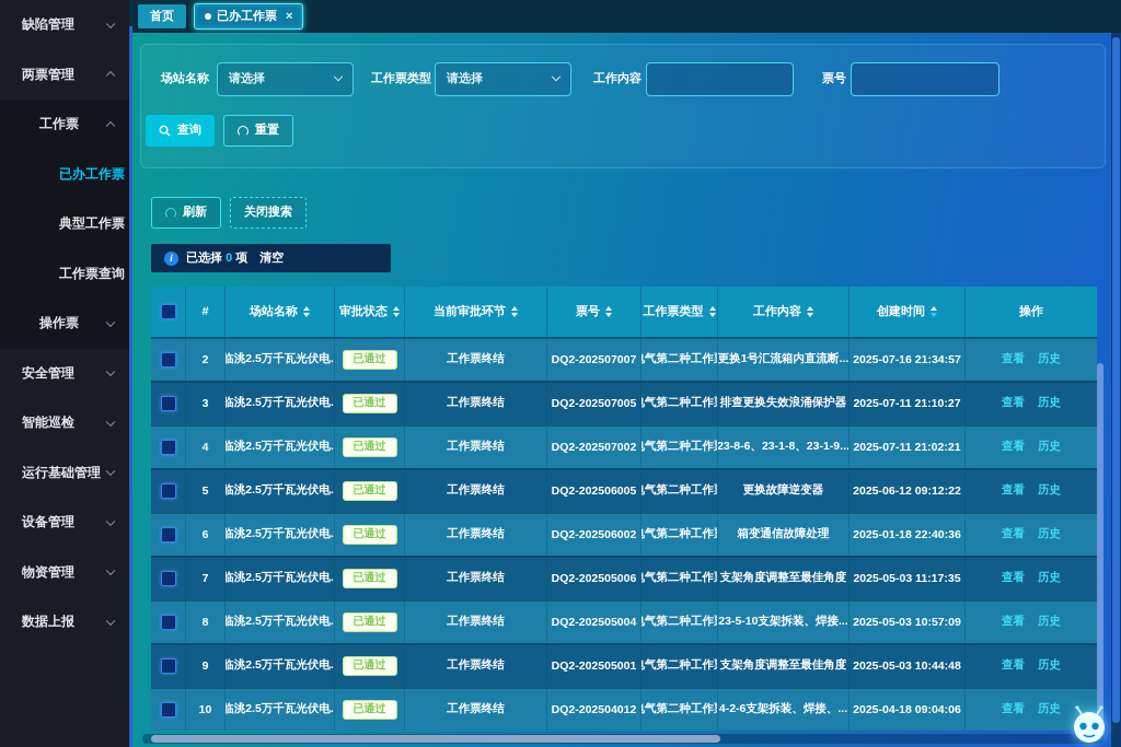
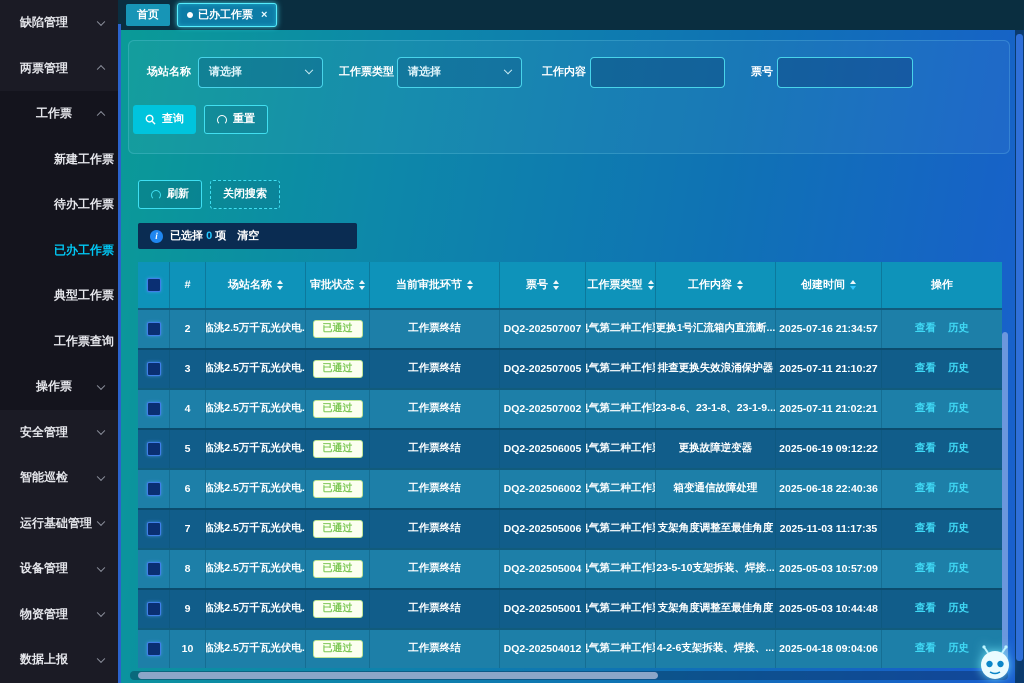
  缺陷管理
  两票管理
  工作票
+ 新建工作票
+ 待办工作票
  已办工作票
  典型工作票
  工作票查询
  操作票
  安全管理
  智能巡检
  运行基础管理
  设备管理
  物资管理
  数据上报
  首页
  已办工作票
  ×
  场站名称
  请选择
  工作票类型
  请选择
  工作内容
  票号
  查询
  重置
  刷新
  关闭搜索
  i
  已选择 0 项
  清空
  #
  场站名称
  审批状态
  当前审批环节
  票号
  工作票类型
  工作内容
  创建时间
  操作
  2
  临洮2.5万千瓦光伏电.
  已通过
  工作票终结
  DQ2-202507007
  气第二种工作
  更换1号汇流箱内直流断...
  2025-07-16 21:34:57
  查看
  历史
  3
  临洮2.5万千瓦光伏电.
  已通过
  工作票终结
  DQ2-202507005
  气第二种工作
  排查更换失效浪涌保护器
  2025-07-11 21:10:27
  查看
  历史
  4
  临洮2.5万千瓦光伏电.
  已通过
  工作票终结
  DQ2-202507002
  气第二种工作
  23-8-6、23-1-8、23-1-9...
  2025-07-11 21:02:21
  查看
  历史
  5
  临洮2.5万千瓦光伏电.
  已通过
  工作票终结
  DQ2-202506005
  气第二种工作
  更换故障逆变器
- 2025-06-12 09:12:22
+ 2025-06-19 09:12:22
  查看
  历史
  6
  临洮2.5万千瓦光伏电.
  已通过
  工作票终结
  DQ2-202506002
  气第二种工作
  箱变通信故障处理
- 2025-01-18 22:40:36
+ 2025-06-18 22:40:36
  查看
  历史
  7
  临洮2.5万千瓦光伏电.
  已通过
  工作票终结
  DQ2-202505006
  气第二种工作
  支架角度调整至最佳角度
- 2025-05-03 11:17:35
+ 2025-11-03 11:17:35
  查看
  历史
  8
  临洮2.5万千瓦光伏电.
  已通过
  工作票终结
  DQ2-202505004
  气第二种工作
  23-5-10支架拆装、焊接...
  2025-05-03 10:57:09
  查看
  历史
  9
  临洮2.5万千瓦光伏电.
  已通过
  工作票终结
  DQ2-202505001
  气第二种工作
  支架角度调整至最佳角度
  2025-05-03 10:44:48
  查看
  历史
  10
  临洮2.5万千瓦光伏电.
  已通过
  工作票终结
  DQ2-202504012
  气第二种工作
  4-2-6支架拆装、焊接、...
  2025-04-18 09:04:06
  查看
  历史
